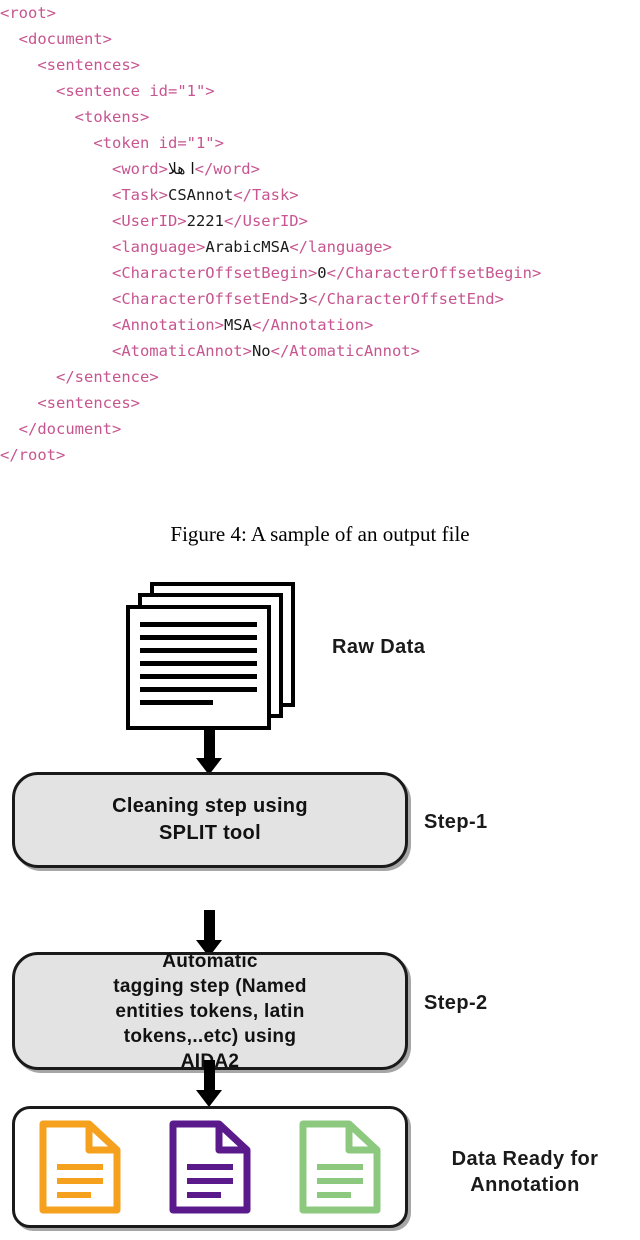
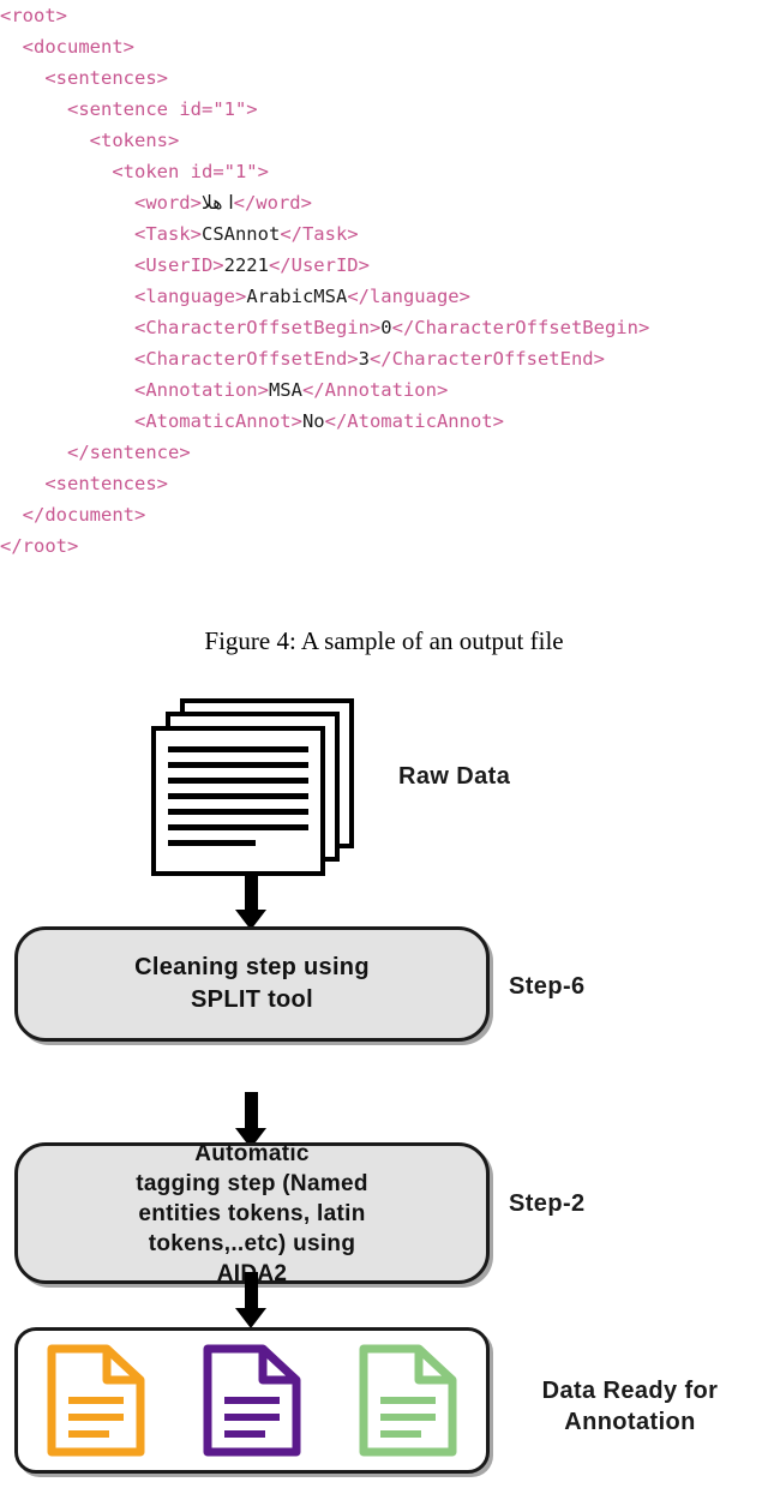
  <root>
  <document>
  <sentences>
  <sentence id="1">
  <tokens>
  <token id="1">
  <word> ا هلا </word>
  <Task>CSAnnot</Task>
  <UserID>2221</UserID>
  <language>ArabicMSA</language>
  <CharacterOffsetBegin>0</CharacterOffsetBegin>
  <CharacterOffsetEnd>3</CharacterOffsetEnd>
  <Annotation>MSA</Annotation>
  <AtomaticAnnot>No</AtomaticAnnot>
  </sentence>
  <sentences>
  </document>
  </root>
  Figure 4: A sample of an output file
  Raw Data
  Cleaning step using
  SPLIT tool
- Step-1
+ Step-6
  Automatic
  tagging step (Named
  entities tokens, latin
  tokens,..etc) using
  AIA2
  Step-2
  Data Ready for
  Annotation
